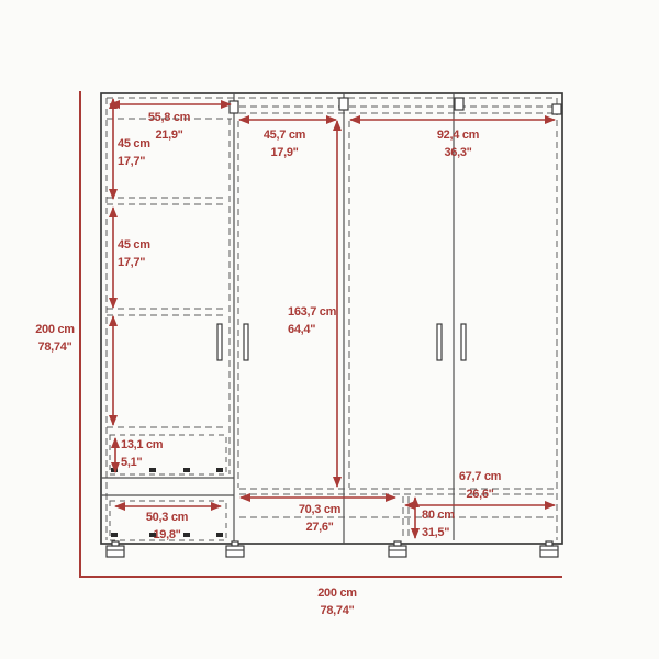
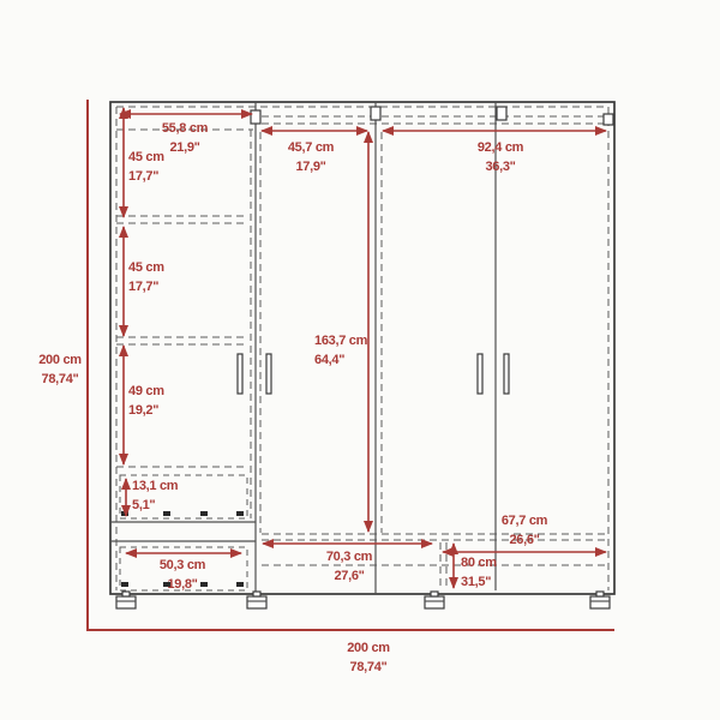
  200 cm
  78,74"
  200 cm
  78,74"
  55,8 cm
  21,9"
  45 cm
  17,7"
  45 cm
  17,7"
+ 49 cm
+ 19,2"
  13,1 cm
  5,1"
  50,3 cm
  19,8"
  45,7 cm
  17,9"
  92,4 cm
  36,3"
  163,7 cm
  64,4"
  70,3 cm
  27,6"
  67,7 cm
  26,6"
  80 cm
  31,5"
